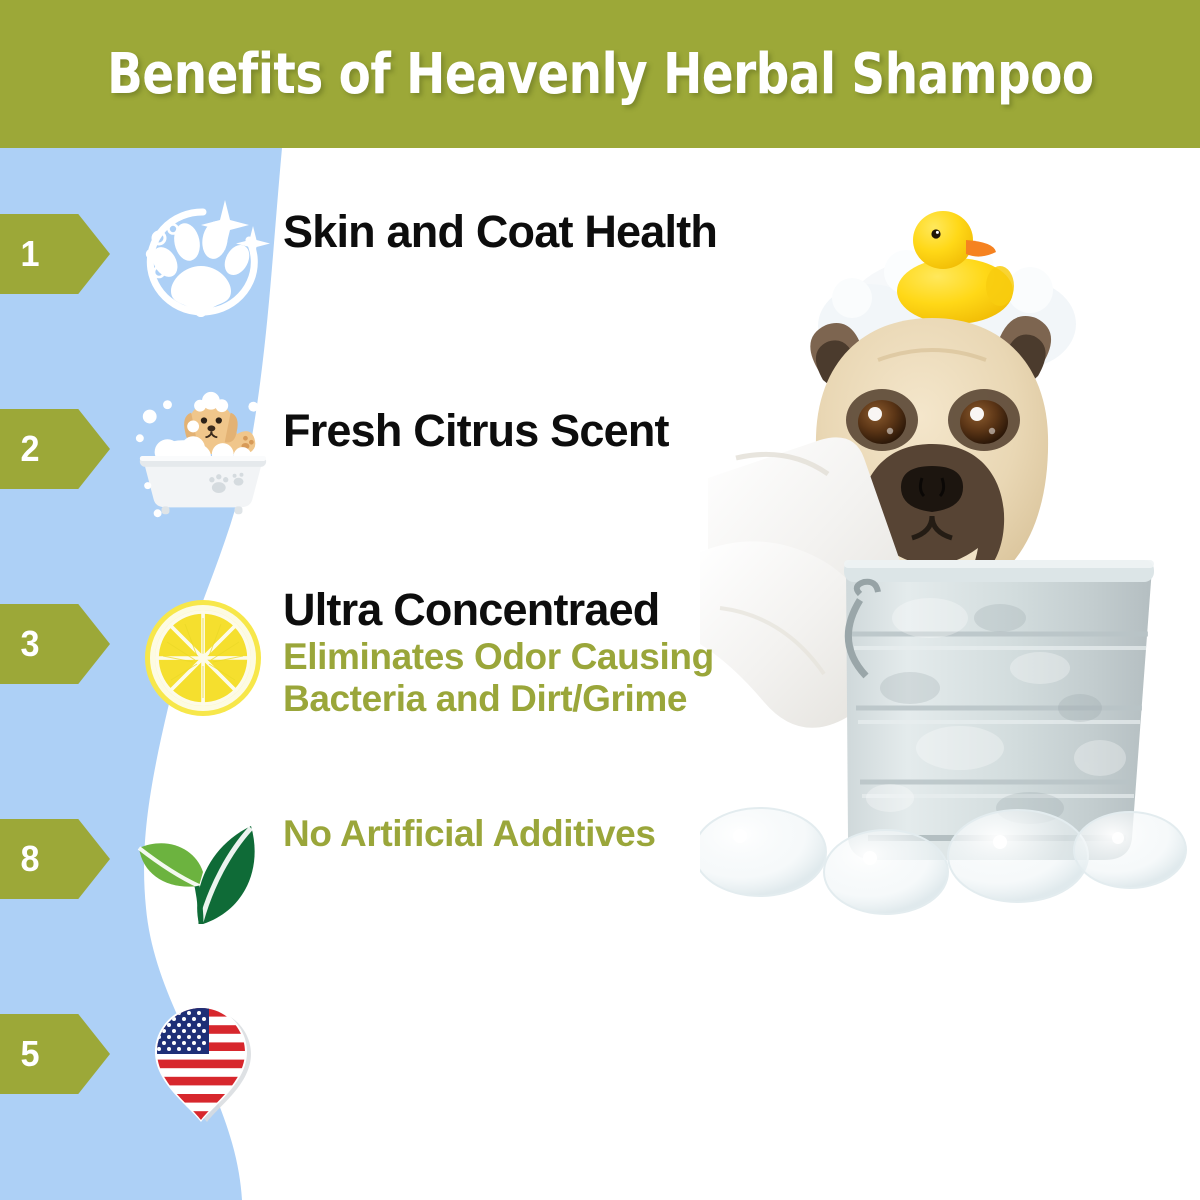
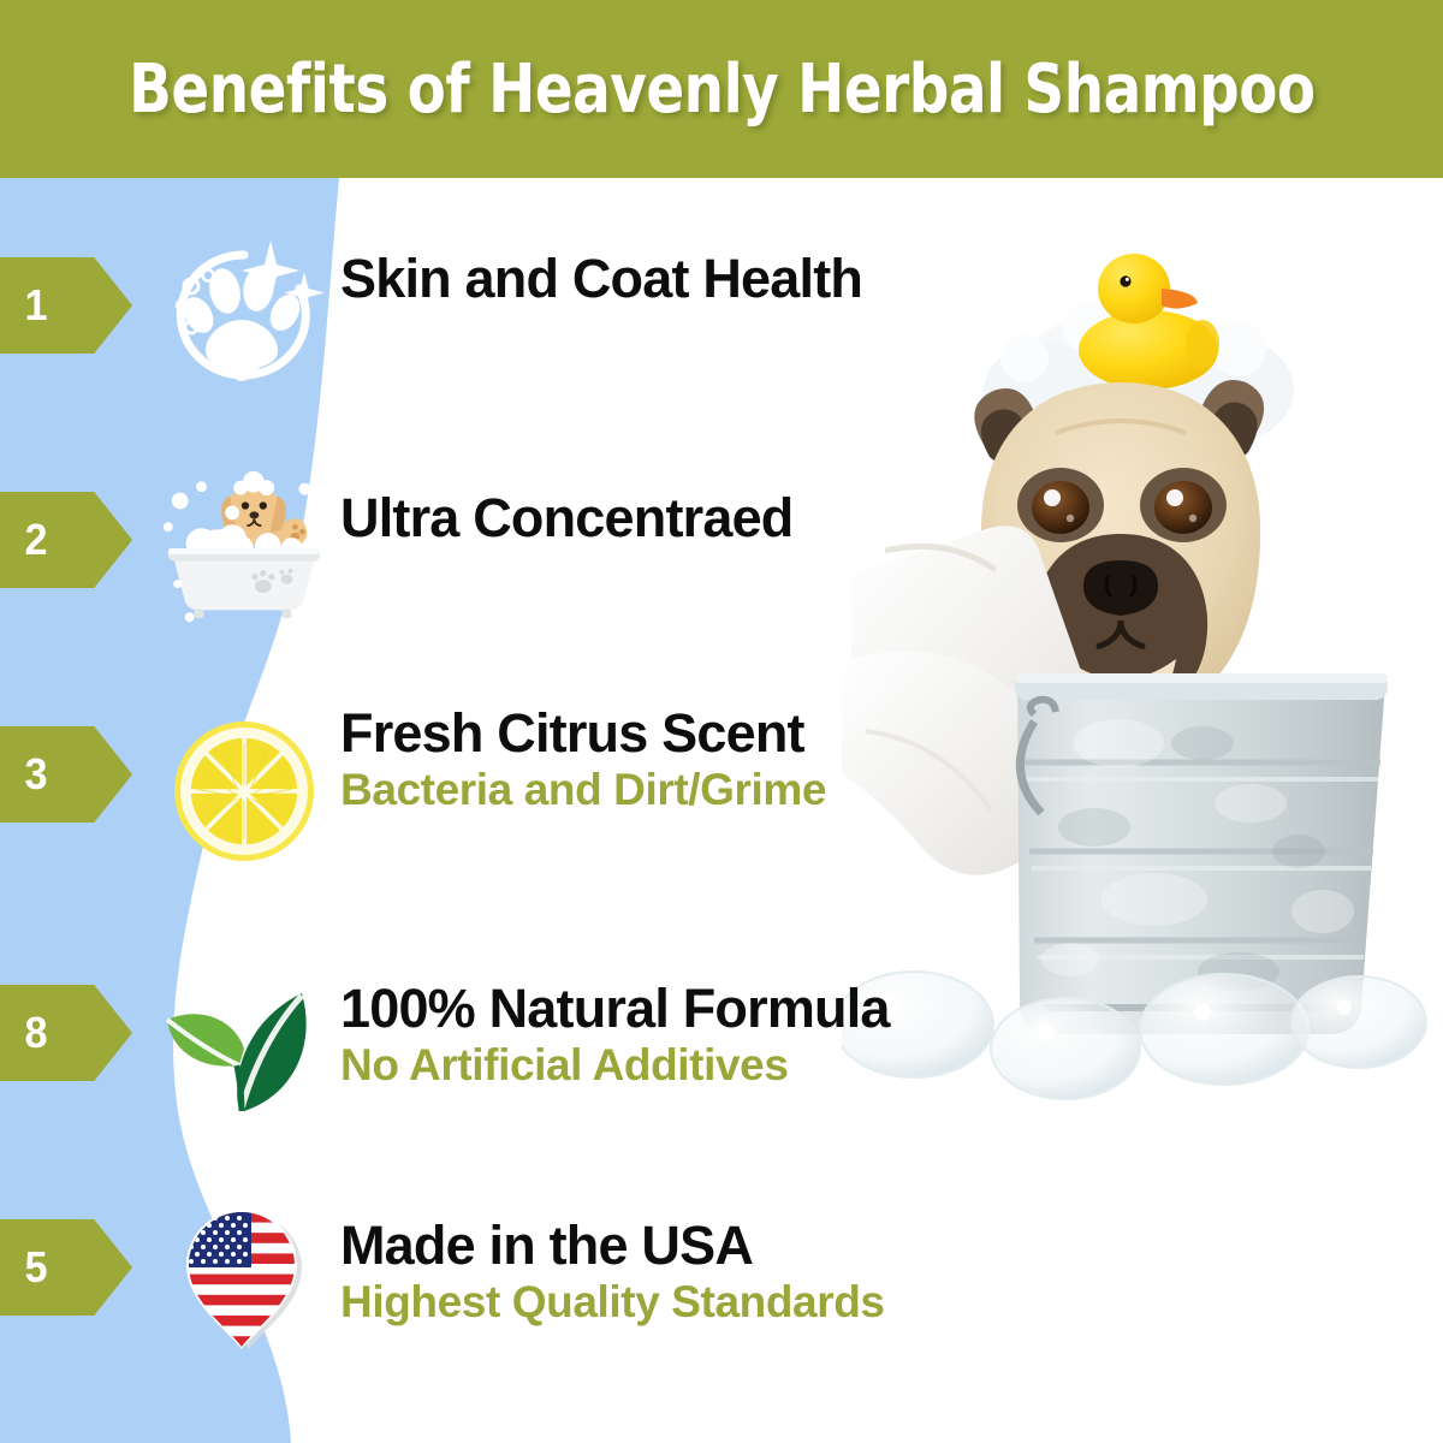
  Benefits of Heavenly Herbal Shampoo
  1
  Skin and Coat Health
  2
- Fresh Citrus Scent
+ Ultra Concentraed
  3
- Ultra Concentraed
+ Fresh Citrus Scent
- Eliminates Odor Causing
  Bacteria and Dirt/Grime
  8
+ 100% Natural Formula
  No Artificial Additives
  5
+ Made in the USA
+ Highest Quality Standards
